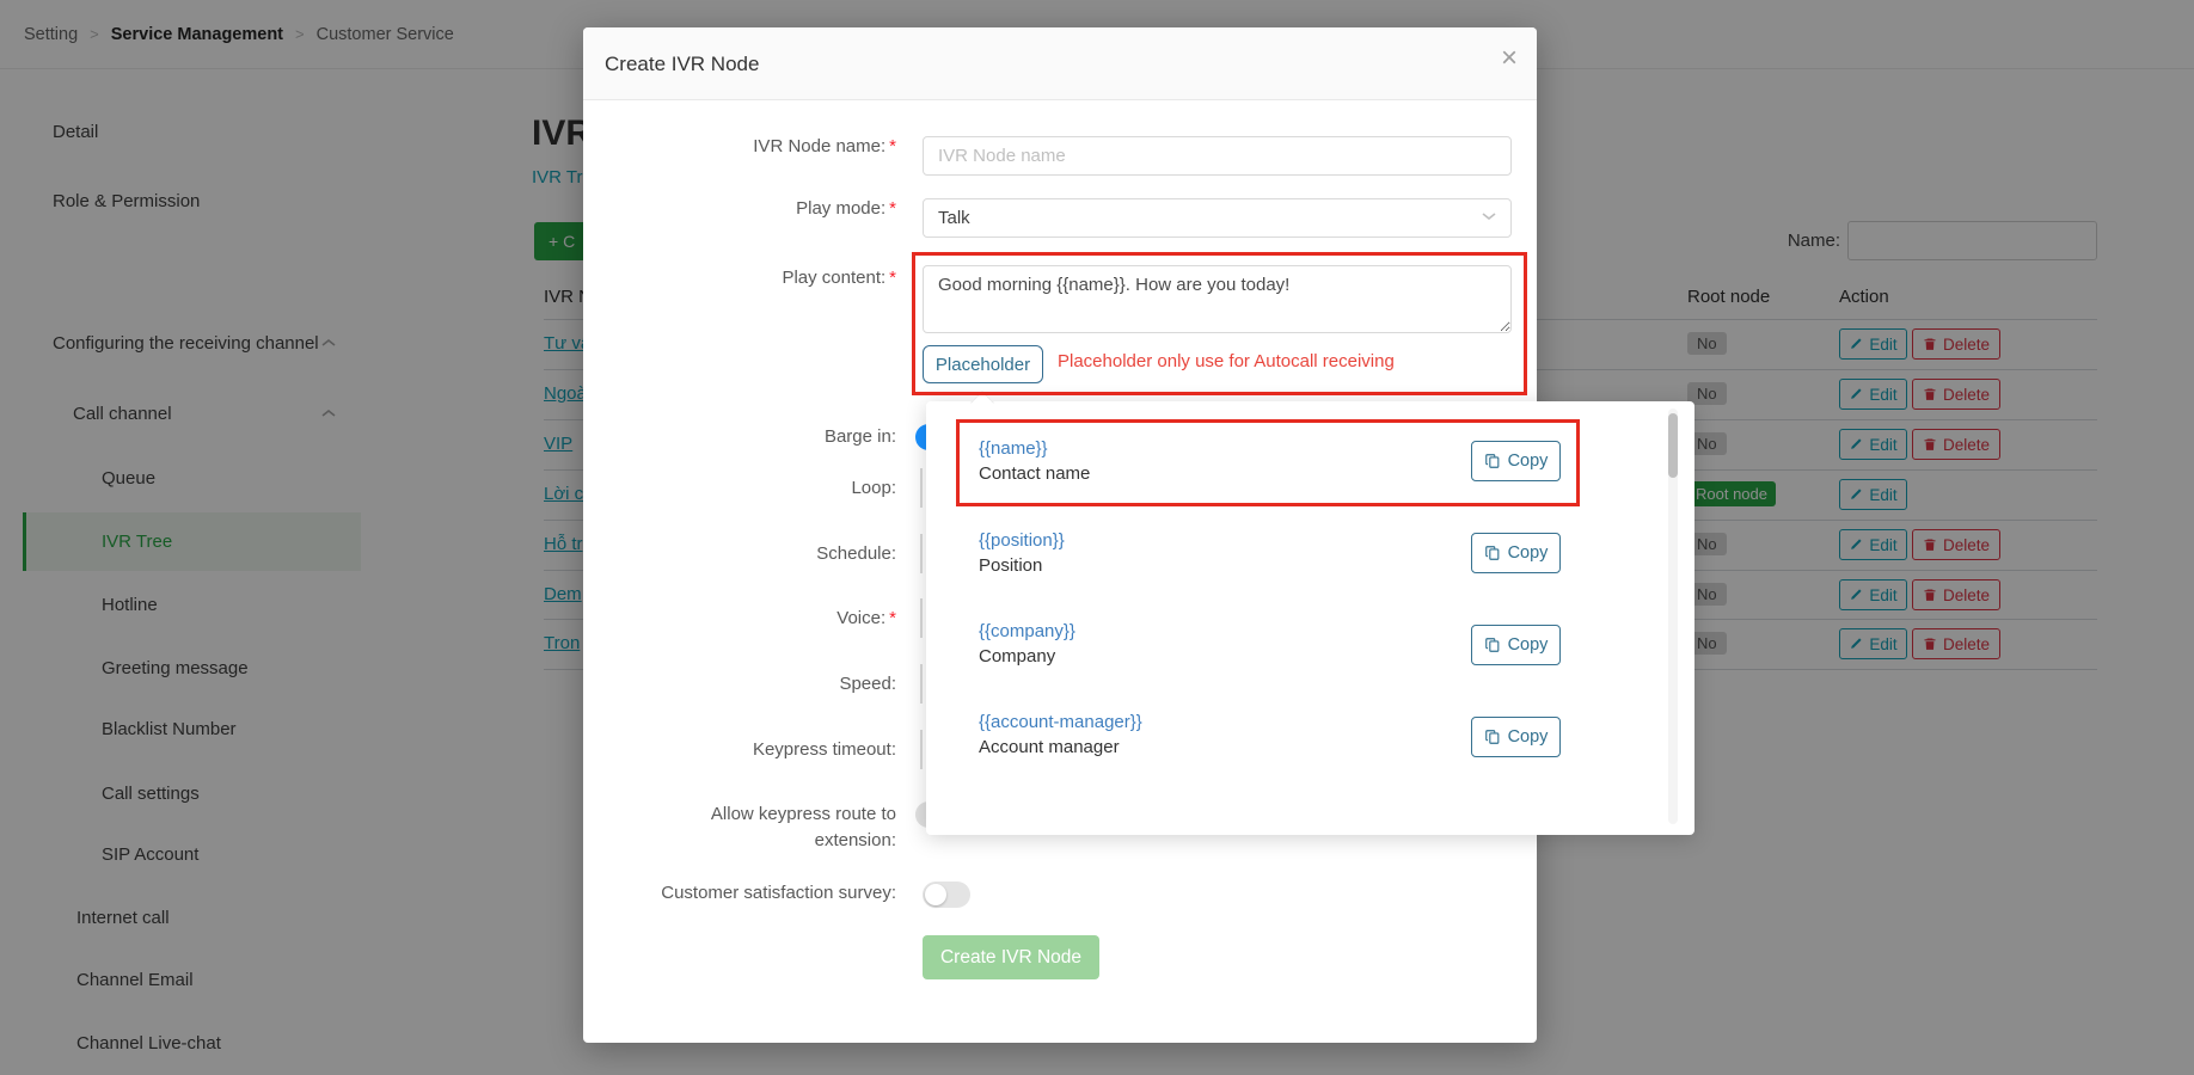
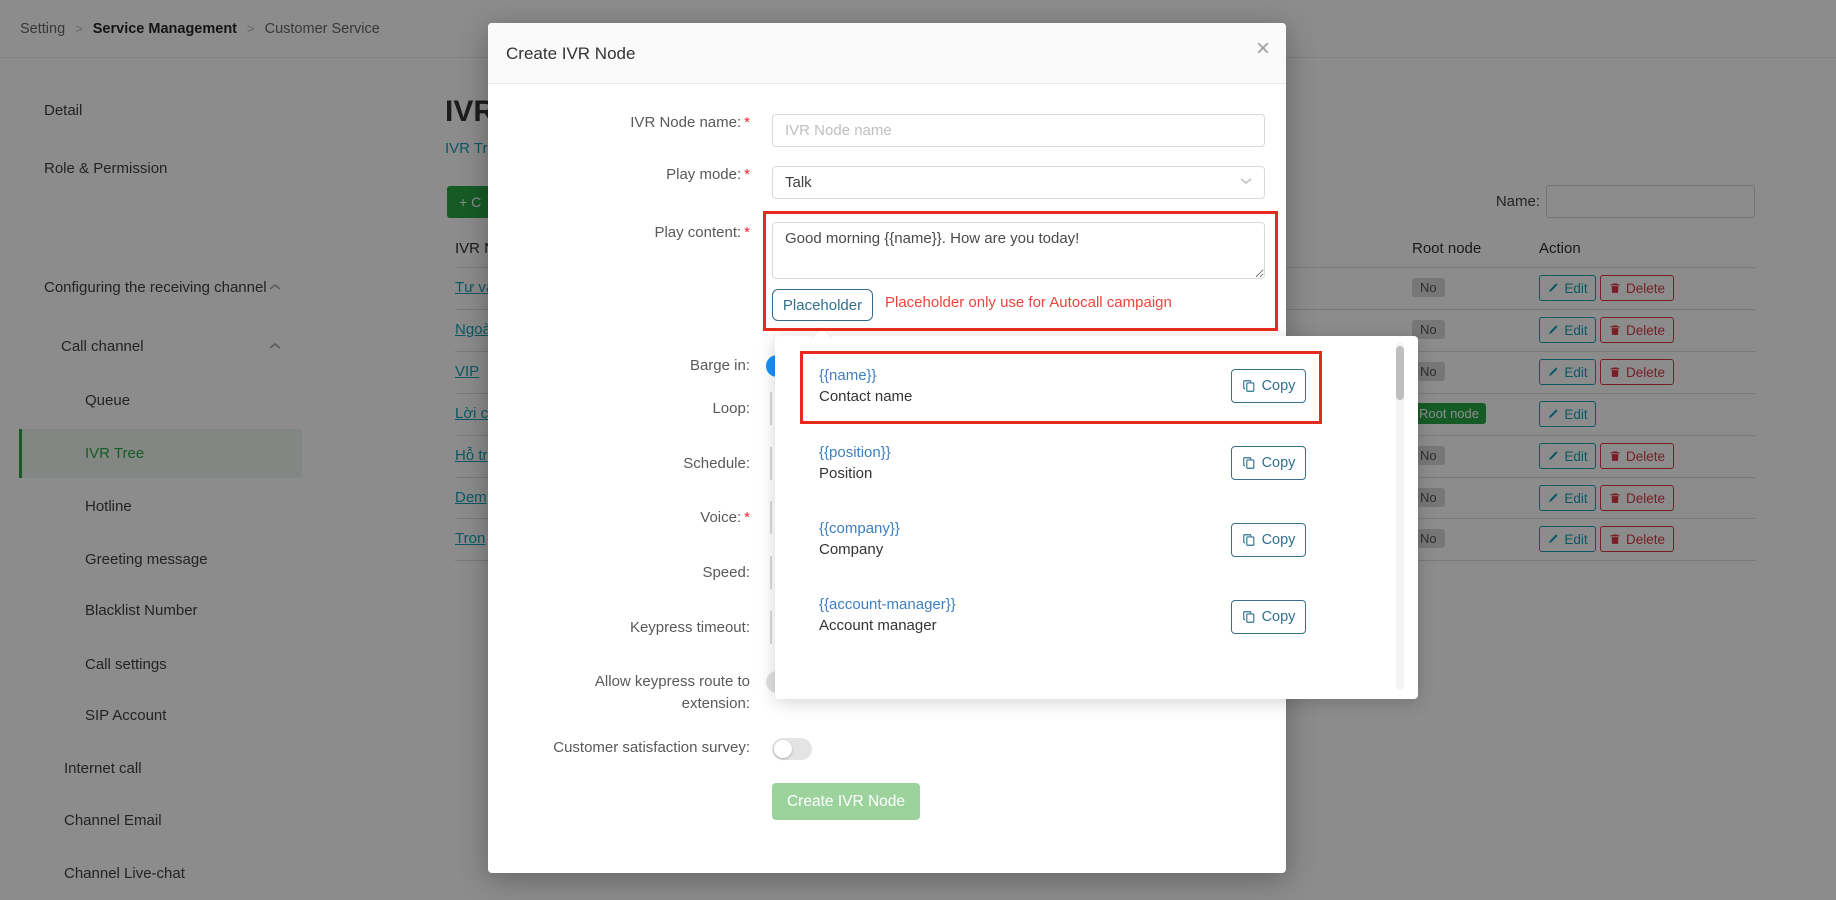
  Setting
  >
  Service Management
  >
  Customer Service
  Detail
  Role & Permission
  Configuring the receiving channel
  Call channel
  Queue
  IVR Tree
  Hotline
  Greeting message
  Blacklist Number
  Call settings
  SIP Account
  Internet call
  Channel Email
  Channel Live-chat
  IVR
  IVR Tr
  + C
  Name:
  IVR
  Root node
  Action
  Tư v
  No
  Edit
  Delete
  Ngoà
  No
  Edit
  Delete
  VIP
  No
  Edit
  Delete
  Lời c
  Root node
  Edit
  Hỗ tr
  No
  Edit
  Delete
  Dem
  No
  Edit
  Delete
  Tron
  No
  Edit
  Delete
  Create IVR Node
  ×
  IVR Node name: *
  Play mode: *
  Play content: *
  Barge in:
  Loop:
  Schedule:
  Voice: *
  Speed:
  Keypress timeout:
  Allow keypress route to extension:
  Customer satisfaction survey:
  IVR Node name
  Talk
  Good morning {{name}}. How are you today!
  Placeholder
- Placeholder only use for Autocall receiving
+ Placeholder only use for Autocall campaign
  Create IVR Node
  {{name}}
  Contact name
  Copy
  {{position}}
  Position
  Copy
  {{company}}
  Company
  Copy
  {{account-manager}}
  Account manager
  Copy
